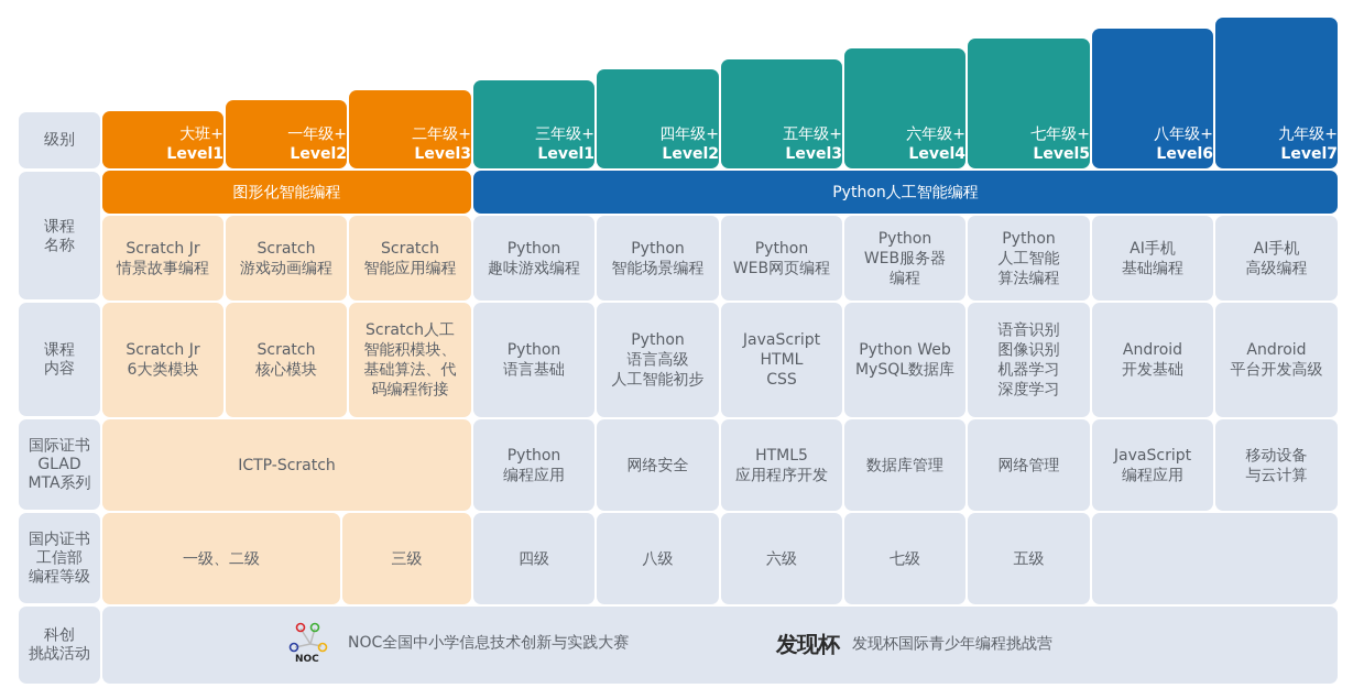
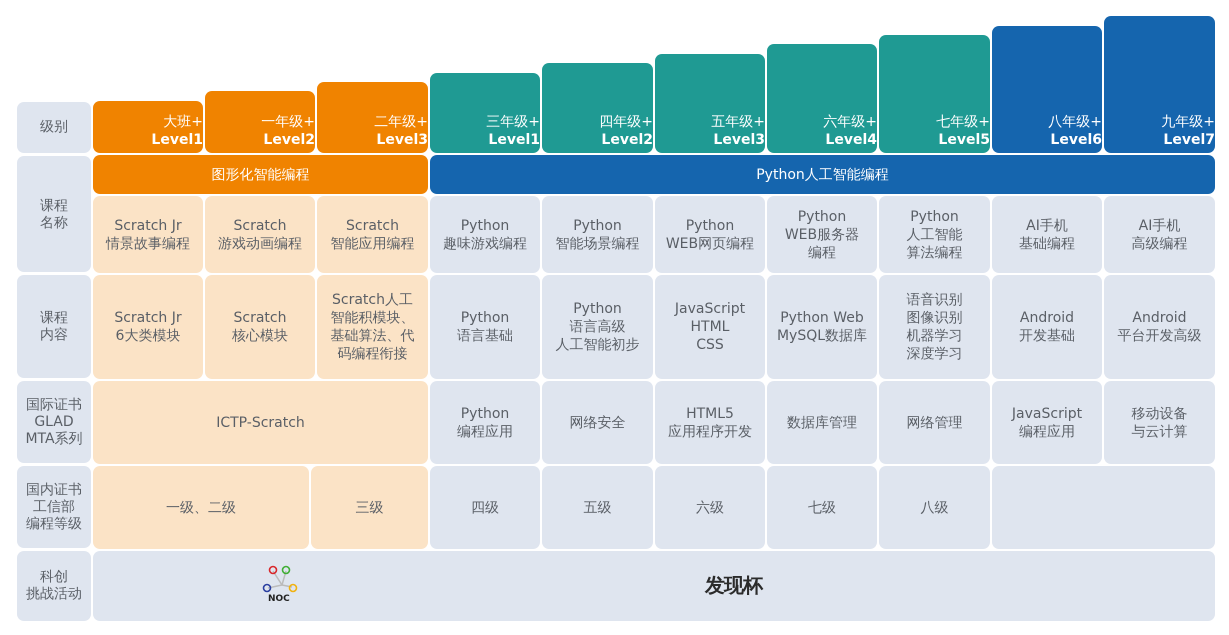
  级别
  课程
  名称
  课程
  内容
  国际证书
  GLAD
  MTA系列
  国内证书
  工信部
  编程等级
  科创
  挑战活动
  大班+
  Level1
  一年级+
  Level2
  二年级+
  Level3
  三年级+
  Level1
  四年级+
  Level2
  五年级+
  Level3
  六年级+
  Level4
  七年级+
  Level5
  八年级+
  Level6
  九年级+
  Level7
  图形化智能编程
  Python人工智能编程
  Scratch Jr
  情景故事编程
  Scratch
  游戏动画编程
  Scratch
  智能应用编程
  Python
  趣味游戏编程
  Python
  智能场景编程
  Python
  WEB网页编程
  Python
  WEB服务器
  编程
  Python
  人工智能
  算法编程
  AI手机
  基础编程
  AI手机
  高级编程
  Scratch Jr
  6大类模块
  Scratch
  核心模块
  Scratch人工
  智能积模块、
  基础算法、代
  码编程衔接
  Python
  语言基础
  Python
  语言高级
  人工智能初步
  JavaScript
  HTML
  CSS
  Python Web
  MySQL数据库
  语音识别
  图像识别
  机器学习
  深度学习
  Android
  开发基础
  Android
  平台开发高级
  ICTP-Scratch
  Python
  编程应用
  网络安全
  HTML5
  应用程序开发
  数据库管理
  网络管理
  JavaScript
  编程应用
  移动设备
  与云计算
  一级、二级
  三级
  四级
- 八级
+ 五级
  六级
  七级
- 五级
+ 八级
  NOC
- NOC全国中小学信息技术创新与实践大赛
  发现杯
- 发现杯国际青少年编程挑战营
